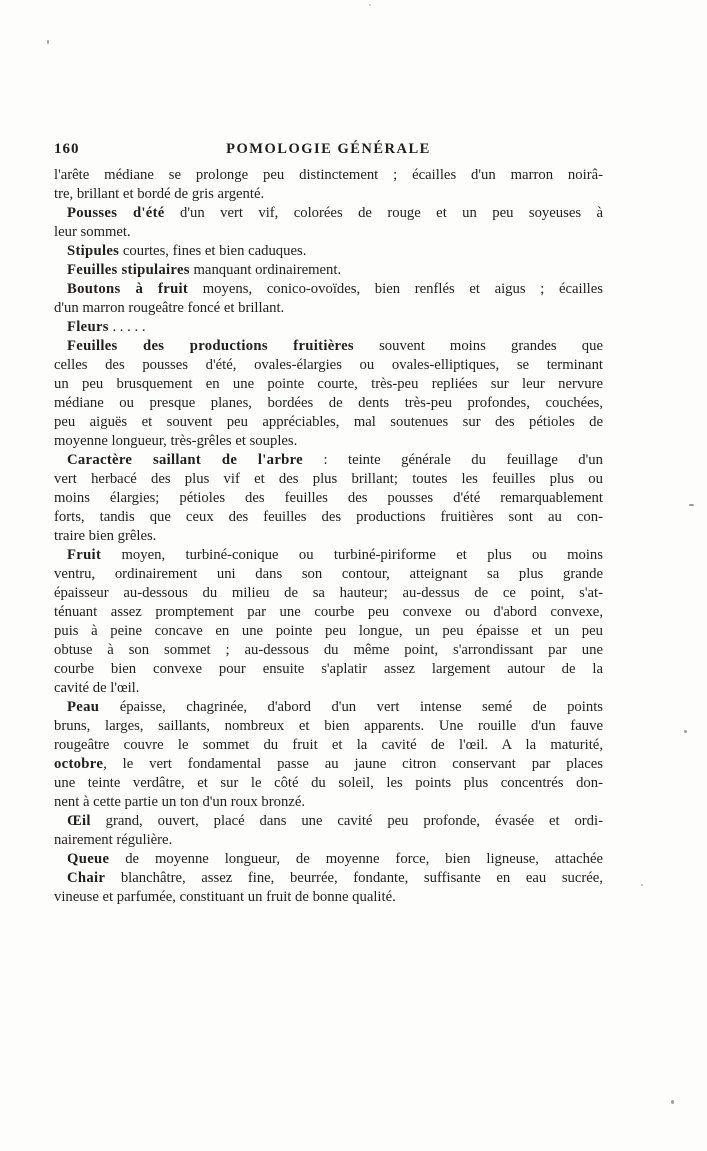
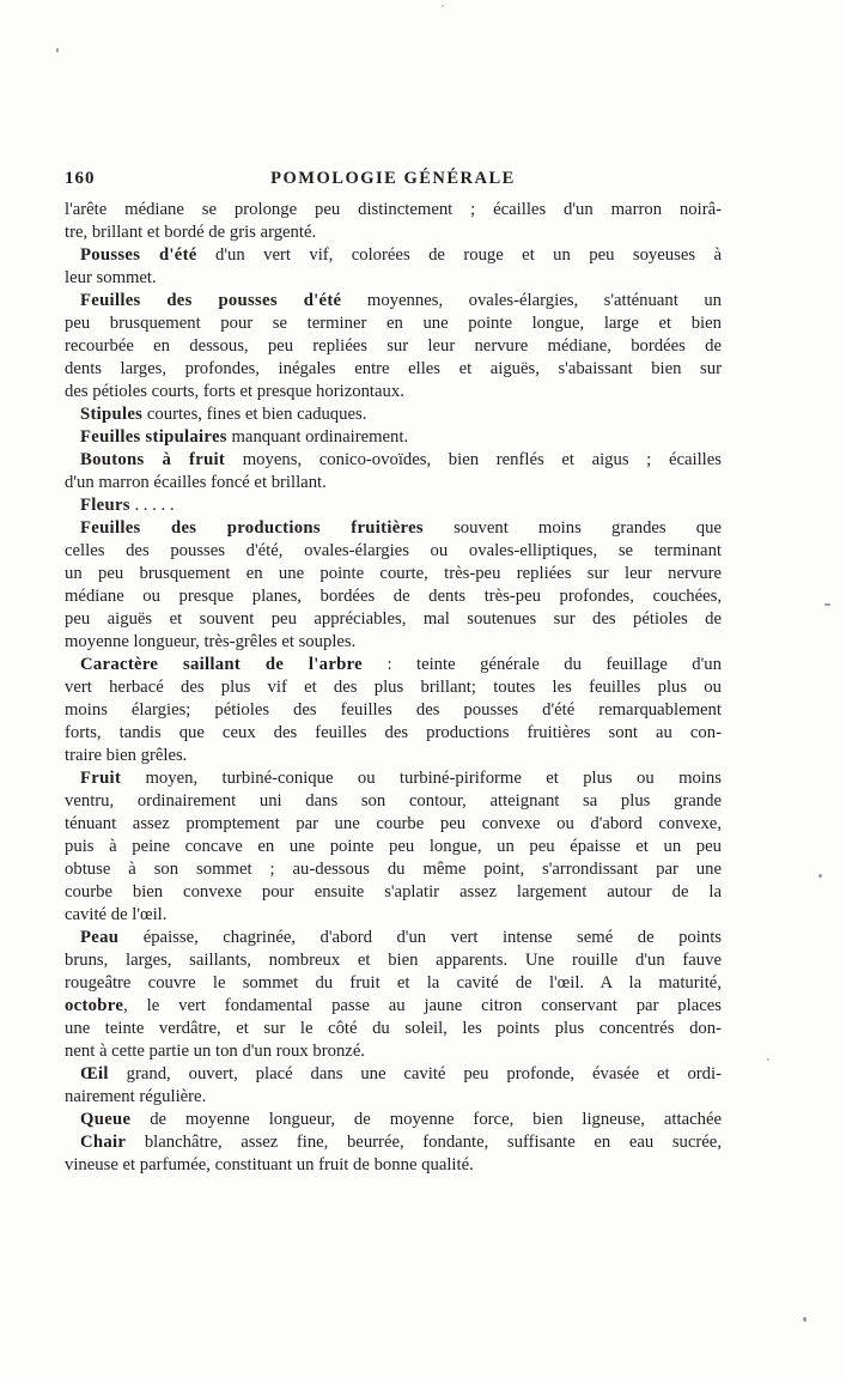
  160
  POMOLOGIE GÉNÉRALE
  l'arête médiane se prolonge peu distinctement ; écailles d'un marron noirâ-
  tre, brillant et bordé de gris argenté.
  Pousses d'été d'un vert vif, colorées de rouge et un peu soyeuses à
  leur sommet.
+ Feuilles des pousses d'été moyennes, ovales-élargies, s'atténuant un
+ peu brusquement pour se terminer en une pointe longue, large et bien
+ recourbée en dessous, peu repliées sur leur nervure médiane, bordées de
+ dents larges, profondes, inégales entre elles et aiguës, s'abaissant bien sur
+ des pétioles courts, forts et presque horizontaux.
  Stipules courtes, fines et bien caduques.
  Feuilles stipulaires manquant ordinairement.
  Boutons à fruit moyens, conico-ovoïdes, bien renflés et aigus ; écailles
- d'un marron rougeâtre foncé et brillant.
+ d'un marron écailles foncé et brillant.
  Fleurs . . . . .
  Feuilles des productions fruitières souvent moins grandes que
  celles des pousses d'été, ovales-élargies ou ovales-elliptiques, se terminant
  un peu brusquement en une pointe courte, très-peu repliées sur leur nervure
  médiane ou presque planes, bordées de dents très-peu profondes, couchées,
  peu aiguës et souvent peu appréciables, mal soutenues sur des pétioles de
  moyenne longueur, très-grêles et souples.
  Caractère saillant de l'arbre : teinte générale du feuillage d'un
  vert herbacé des plus vif et des plus brillant; toutes les feuilles plus ou
  moins élargies; pétioles des feuilles des pousses d'été remarquablement
  forts, tandis que ceux des feuilles des productions fruitières sont au con-
  traire bien grêles.
  Fruit moyen, turbiné-conique ou turbiné-piriforme et plus ou moins
  ventru, ordinairement uni dans son contour, atteignant sa plus grande
- épaisseur au-dessous du milieu de sa hauteur; au-dessus de ce point, s'at-
  ténuant assez promptement par une courbe peu convexe ou d'abord convexe,
  puis à peine concave en une pointe peu longue, un peu épaisse et un peu
  obtuse à son sommet ; au-dessous du même point, s'arrondissant par une
  courbe bien convexe pour ensuite s'aplatir assez largement autour de la
  cavité de l'œil.
  Peau épaisse, chagrinée, d'abord d'un vert intense semé de points
  bruns, larges, saillants, nombreux et bien apparents. Une rouille d'un fauve
  rougeâtre couvre le sommet du fruit et la cavité de l'œil. A la maturité,
  octobre, le vert fondamental passe au jaune citron conservant par places
  une teinte verdâtre, et sur le côté du soleil, les points plus concentrés don-
  nent à cette partie un ton d'un roux bronzé.
  Œil grand, ouvert, placé dans une cavité peu profonde, évasée et ordi-
  nairement régulière.
  Queue de moyenne longueur, de moyenne force, bien ligneuse, attachée
  Chair blanchâtre, assez fine, beurrée, fondante, suffisante en eau sucrée,
  vineuse et parfumée, constituant un fruit de bonne qualité.
